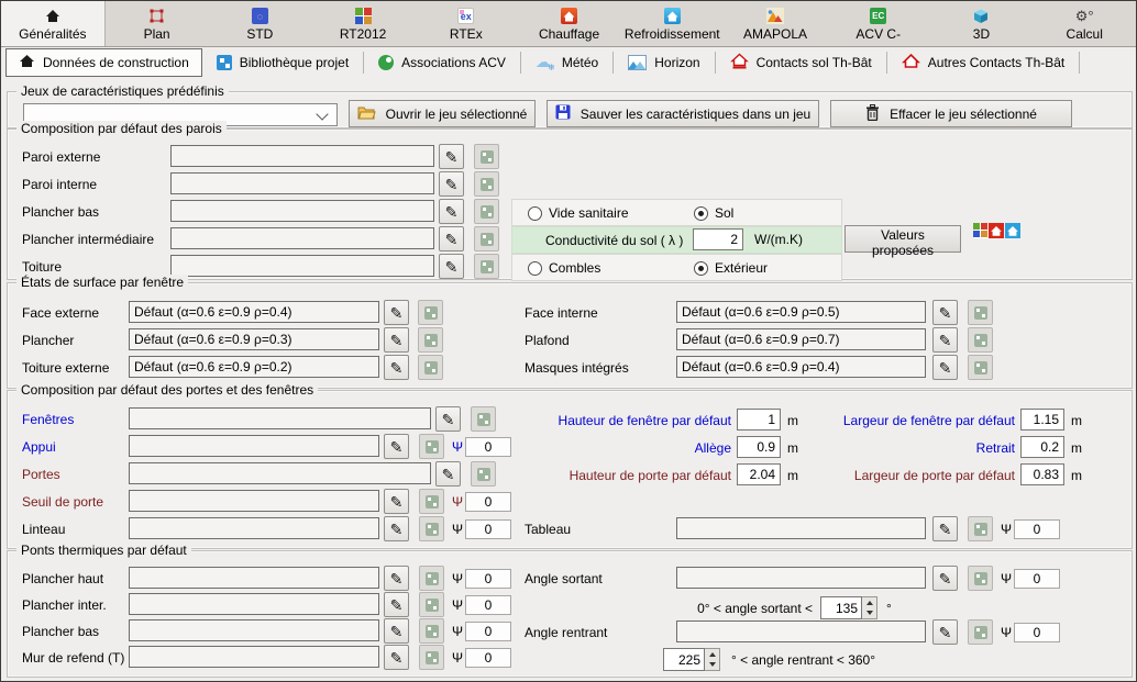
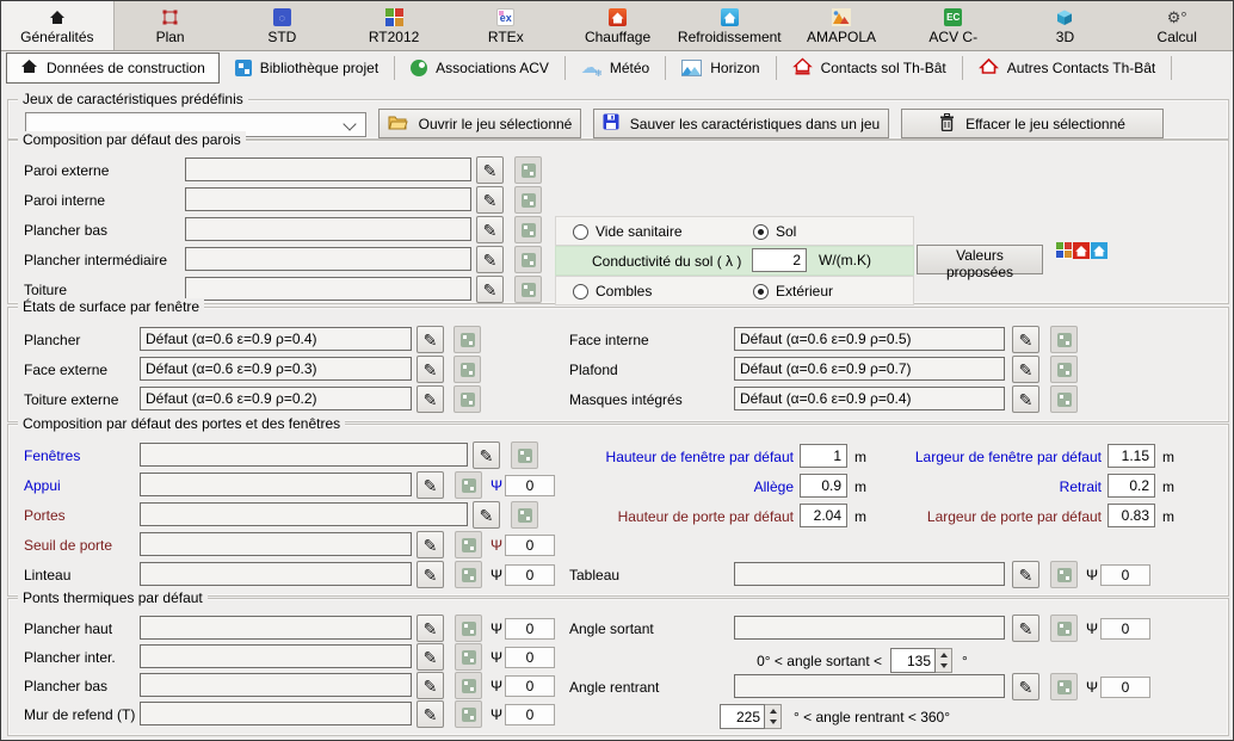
  Généralités
  Plan
  ◌
  STD
  RT2012
  ex
  RTEx
  Chauffage
  Refroidissement
  AMAPOLA
  EC
  ACV C-
  3D
  ⚙°
  Calcul
  Données de construction
  Bibliothèque projet
  Associations ACV
  ☁
  ❄
  Météo
  Horizon
  Contacts sol Th-Bât
  Autres Contacts Th-Bât
  Jeux de caractéristiques prédéfinis
  Ouvrir le jeu sélectionné
  Sauver les caractéristiques dans un jeu
  Effacer le jeu sélectionné
  Composition par défaut des parois
  Paroi externe
  ✎
  Paroi interne
  ✎
  Plancher bas
  ✎
  Plancher intermédiaire
  ✎
  Toiture
  ✎
  Vide sanitaire
  Sol
  Conductivité du sol ( λ )
  2
  W/(m.K)
  Combles
  Extérieur
  Valeurs proposées
  États de surface par fenêtre
- Face externe
+ Plancher
  Défaut (α=0.6 ε=0.9 ρ=0.4)
  ✎
  Face interne
  Défaut (α=0.6 ε=0.9 ρ=0.5)
  ✎
- Plancher
+ Face externe
  Défaut (α=0.6 ε=0.9 ρ=0.3)
  ✎
  Plafond
  Défaut (α=0.6 ε=0.9 ρ=0.7)
  ✎
  Toiture externe
  Défaut (α=0.6 ε=0.9 ρ=0.2)
  ✎
  Masques intégrés
  Défaut (α=0.6 ε=0.9 ρ=0.4)
  ✎
  Composition par défaut des portes et des fenêtres
  Fenêtres
  ✎
  Appui
  ✎
  Ψ
  0
  Portes
  ✎
  Seuil de porte
  ✎
  Ψ
  0
  Linteau
  ✎
  Ψ
  0
  Hauteur de fenêtre par défaut
  1
  m
  Largeur de fenêtre par défaut
  1.15
  m
  Allège
  0.9
  m
  Retrait
  0.2
  m
  Hauteur de porte par défaut
  2.04
  m
  Largeur de porte par défaut
  0.83
  m
  Tableau
  ✎
  Ψ
  0
  Ponts thermiques par défaut
  Plancher haut
  ✎
  Ψ
  0
  Plancher inter.
  ✎
  Ψ
  0
  Plancher bas
  ✎
  Ψ
  0
  Mur de refend (T)
  ✎
  Ψ
  0
  Angle sortant
  ✎
  Ψ
  0
  0° < angle sortant <
  135
  °
  Angle rentrant
  ✎
  Ψ
  0
  225
  ° < angle rentrant < 360°
